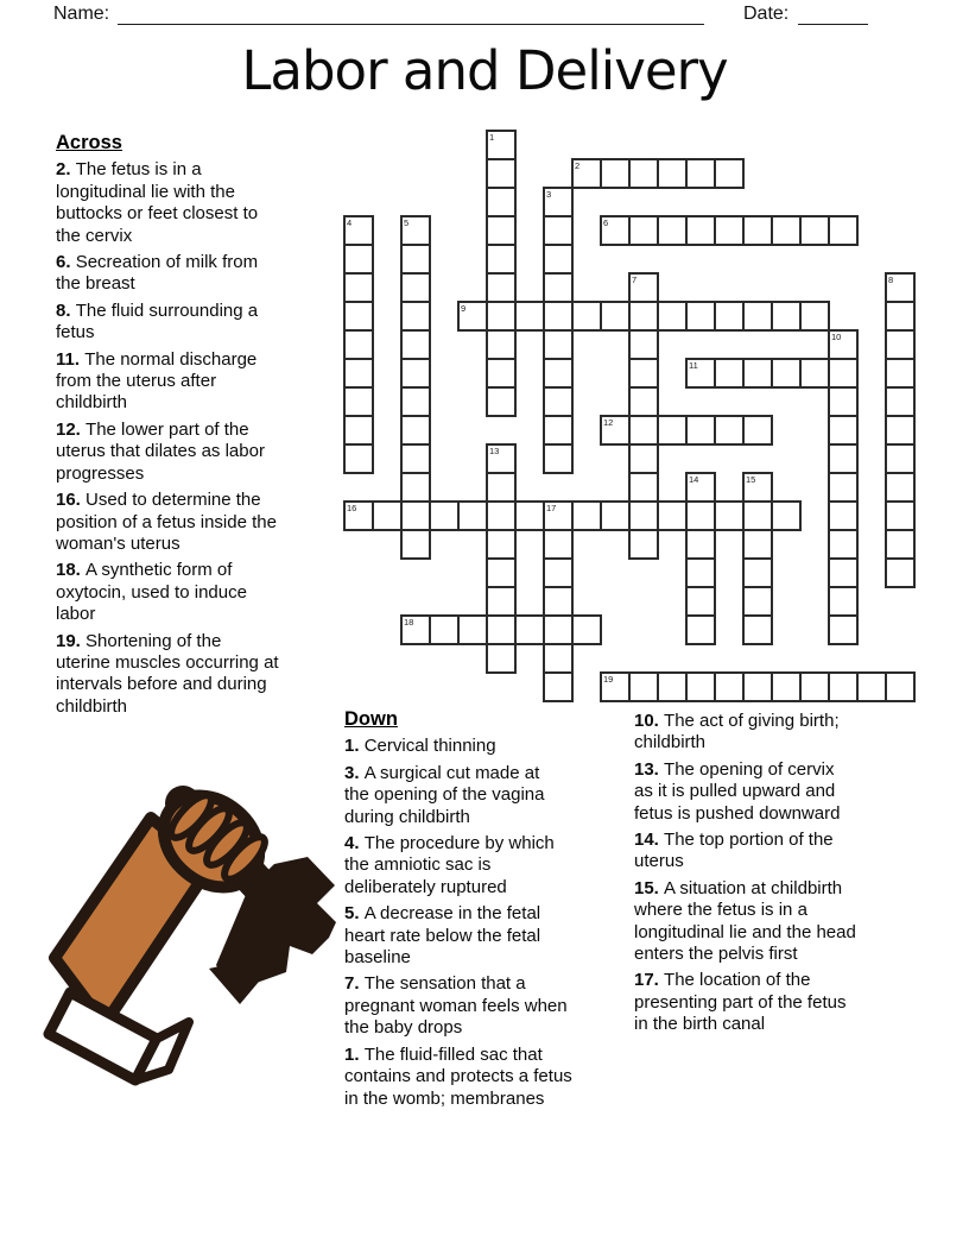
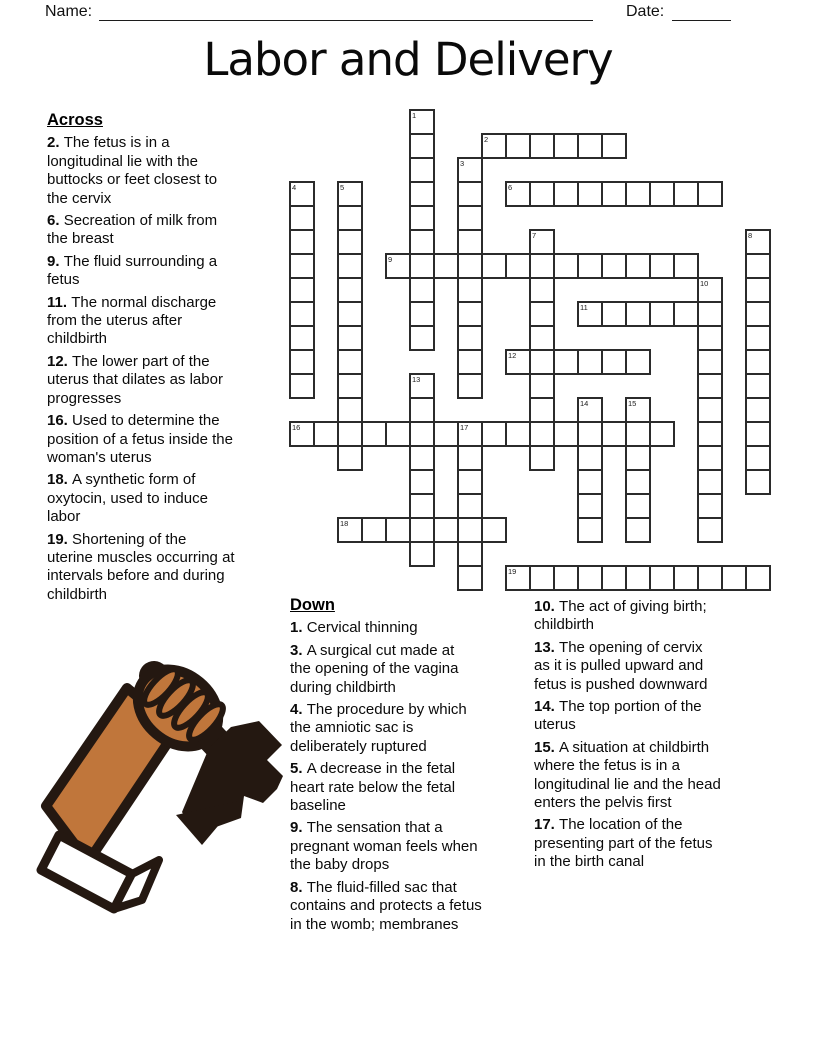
  Name:
  Date:
  Labor and Delivery
  Across
  2. The fetus is in a
  longitudinal lie with the
  buttocks or feet closest to
  the cervix
  6. Secreation of milk from
  the breast
- 8. The fluid surrounding a
+ 9. The fluid surrounding a
  fetus
  11. The normal discharge
  from the uterus after
  childbirth
  12. The lower part of the
  uterus that dilates as labor
  progresses
  16. Used to determine the
  position of a fetus inside the
  woman's uterus
  18. A synthetic form of
  oxytocin, used to induce
  labor
  19. Shortening of the
  uterine muscles occurring at
  intervals before and during
  childbirth
  1
  2
  3
  4
  5
  6
  7
  8
  9
  10
  11
  12
  13
  14
  15
  16
  17
  18
  19
  Down
  1. Cervical thinning
  3. A surgical cut made at
  the opening of the vagina
  during childbirth
  4. The procedure by which
  the amniotic sac is
  deliberately ruptured
  5. A decrease in the fetal
  heart rate below the fetal
  baseline
- 7. The sensation that a
+ 9. The sensation that a
  pregnant woman feels when
  the baby drops
- 1. The fluid-filled sac that
+ 8. The fluid-filled sac that
  contains and protects a fetus
  in the womb; membranes
  10. The act of giving birth;
  childbirth
  13. The opening of cervix
  as it is pulled upward and
  fetus is pushed downward
  14. The top portion of the
  uterus
  15. A situation at childbirth
  where the fetus is in a
  longitudinal lie and the head
  enters the pelvis first
  17. The location of the
  presenting part of the fetus
  in the birth canal
